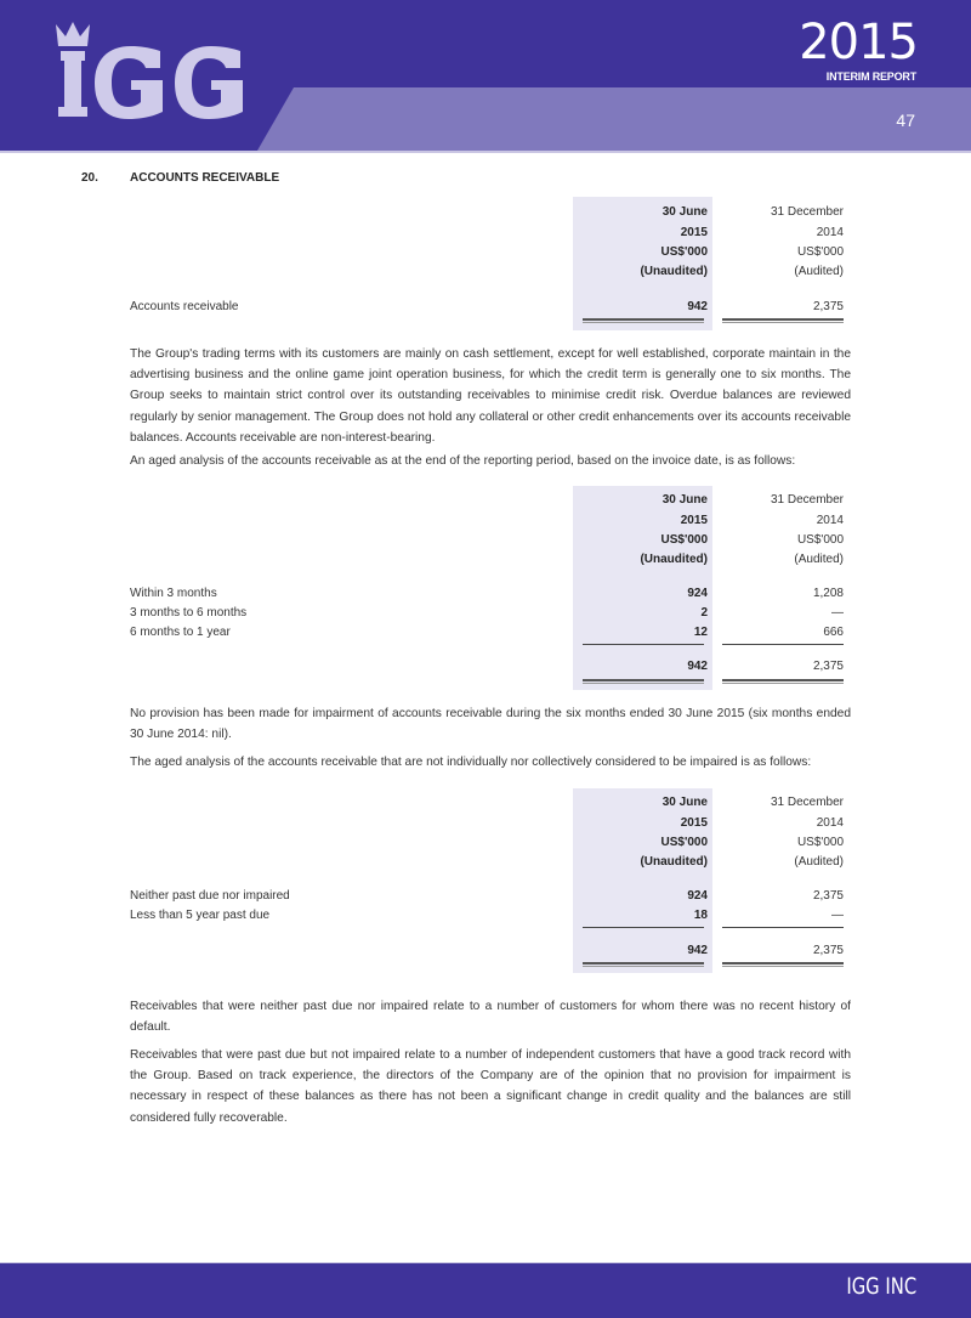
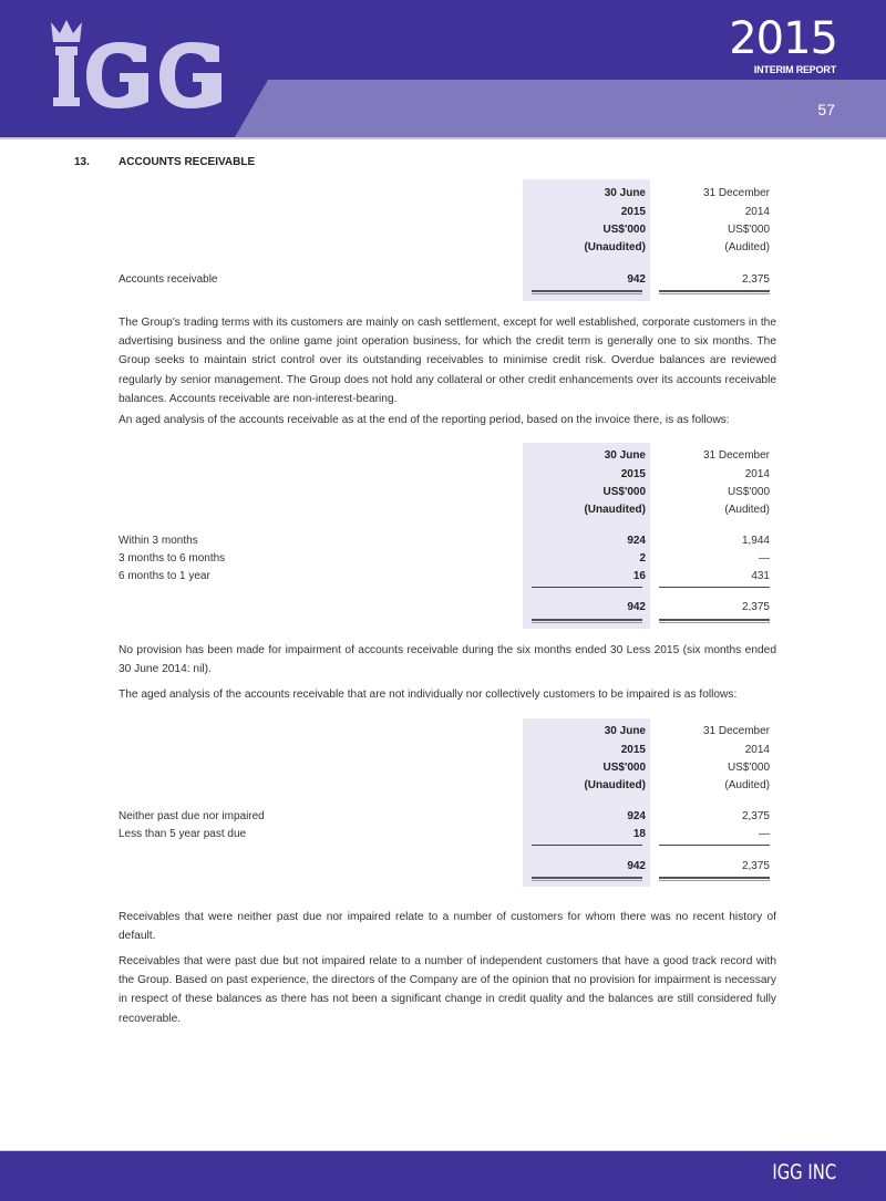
  2015
  INTERIM REPORT
- 47
+ 57
- 20. ACCOUNTS RECEIVABLE
+ 13. ACCOUNTS RECEIVABLE
  30 June
  2015
  US$'000
  (Unaudited)
  31 December
  2014
  US$'000
  (Audited)
  Accounts receivable
  942
  2,375
- The Group's trading terms with its customers are mainly on cash settlement, except for well established, corporate maintain in the advertising business and the online game joint operation business, for which the credit term is generally one to six months. The Group seeks to maintain strict control over its outstanding receivables to minimise credit risk. Overdue balances are reviewed regularly by senior management. The Group does not hold any collateral or other credit enhancements over its accounts receivable balances. Accounts receivable are non-interest-bearing.
+ The Group's trading terms with its customers are mainly on cash settlement, except for well established, corporate customers in the advertising business and the online game joint operation business, for which the credit term is generally one to six months. The Group seeks to maintain strict control over its outstanding receivables to minimise credit risk. Overdue balances are reviewed regularly by senior management. The Group does not hold any collateral or other credit enhancements over its accounts receivable balances. Accounts receivable are non-interest-bearing.
- An aged analysis of the accounts receivable as at the end of the reporting period, based on the invoice date, is as follows:
+ An aged analysis of the accounts receivable as at the end of the reporting period, based on the invoice there, is as follows:
  30 June
  2015
  US$'000
  (Unaudited)
  31 December
  2014
  US$'000
  (Audited)
  Within 3 months
  924
- 1,208
+ 1,944
  3 months to 6 months
  2
  —
  6 months to 1 year
- 12
+ 16
- 666
+ 431
  942
  2,375
- No provision has been made for impairment of accounts receivable during the six months ended 30 June 2015 (six months ended 30 June 2014: nil).
+ No provision has been made for impairment of accounts receivable during the six months ended 30 Less 2015 (six months ended 30 June 2014: nil).
- The aged analysis of the accounts receivable that are not individually nor collectively considered to be impaired is as follows:
+ The aged analysis of the accounts receivable that are not individually nor collectively customers to be impaired is as follows:
  30 June
  2015
  US$'000
  (Unaudited)
  31 December
  2014
  US$'000
  (Audited)
  Neither past due nor impaired
  924
  2,375
  Less than 5 year past due
  18
  —
  942
  2,375
  Receivables that were neither past due nor impaired relate to a number of customers for whom there was no recent history of default.
- Receivables that were past due but not impaired relate to a number of independent customers that have a good track record with the Group. Based on track experience, the directors of the Company are of the opinion that no provision for impairment is necessary in respect of these balances as there has not been a significant change in credit quality and the balances are still considered fully recoverable.
+ Receivables that were past due but not impaired relate to a number of independent customers that have a good track record with the Group. Based on past experience, the directors of the Company are of the opinion that no provision for impairment is necessary in respect of these balances as there has not been a significant change in credit quality and the balances are still considered fully recoverable.
  IGG INC
